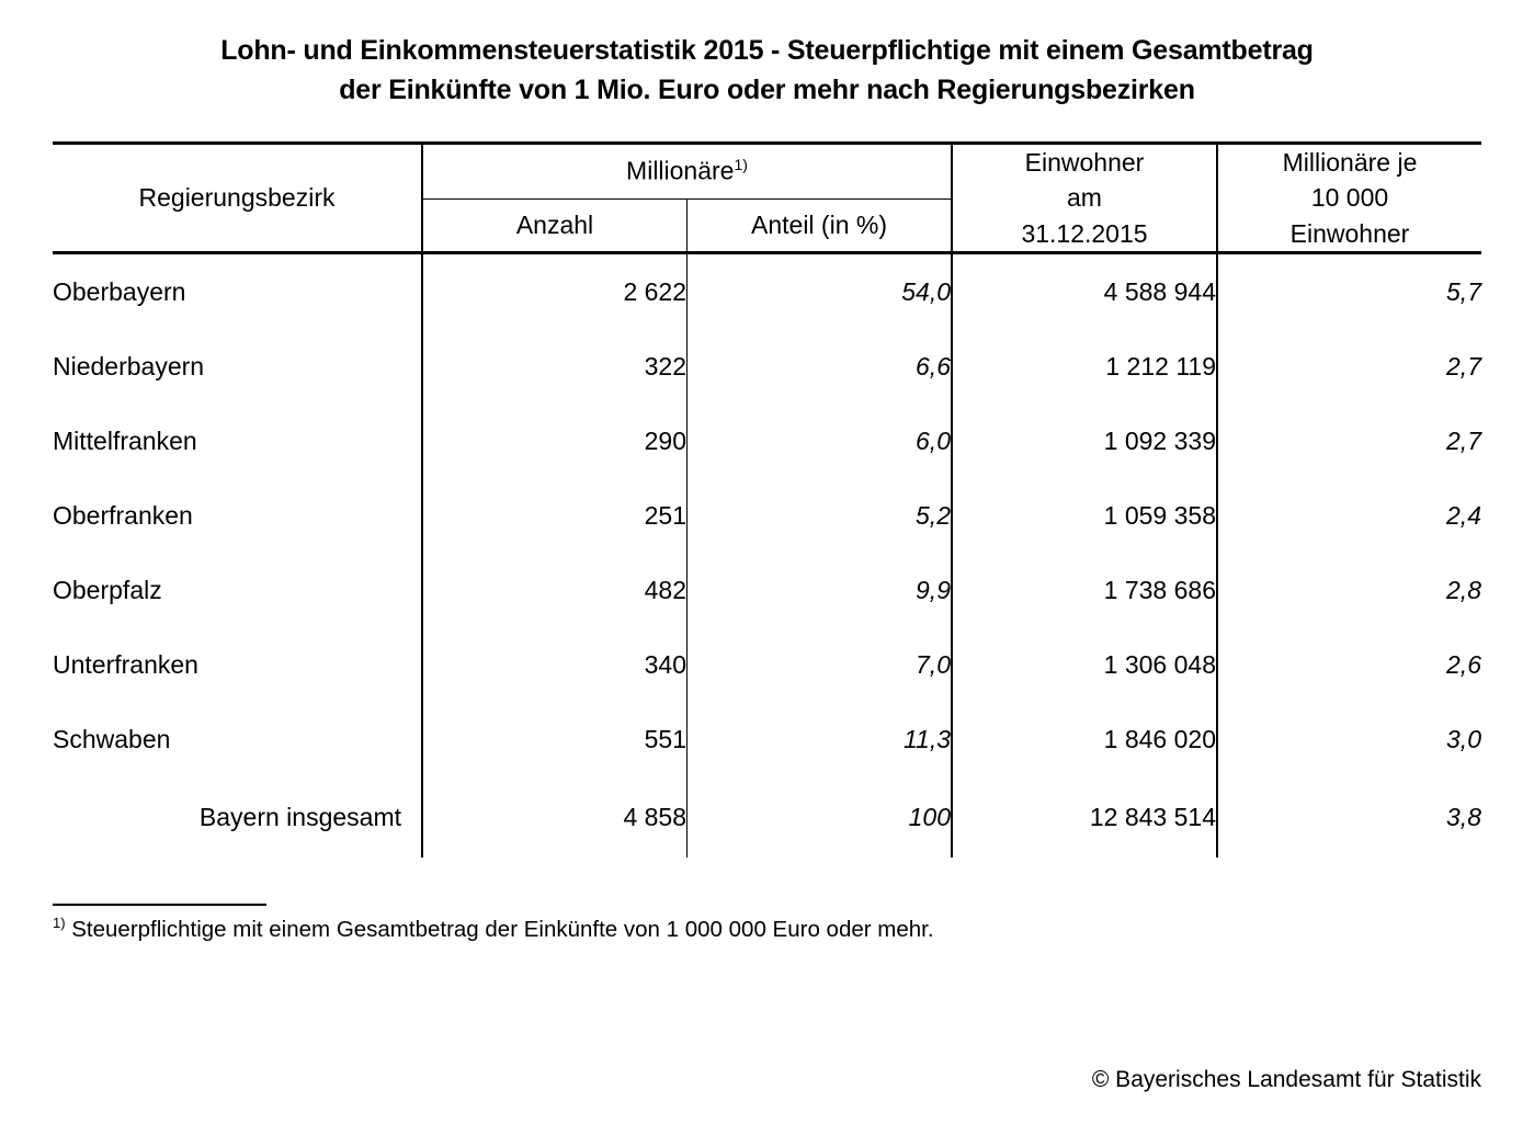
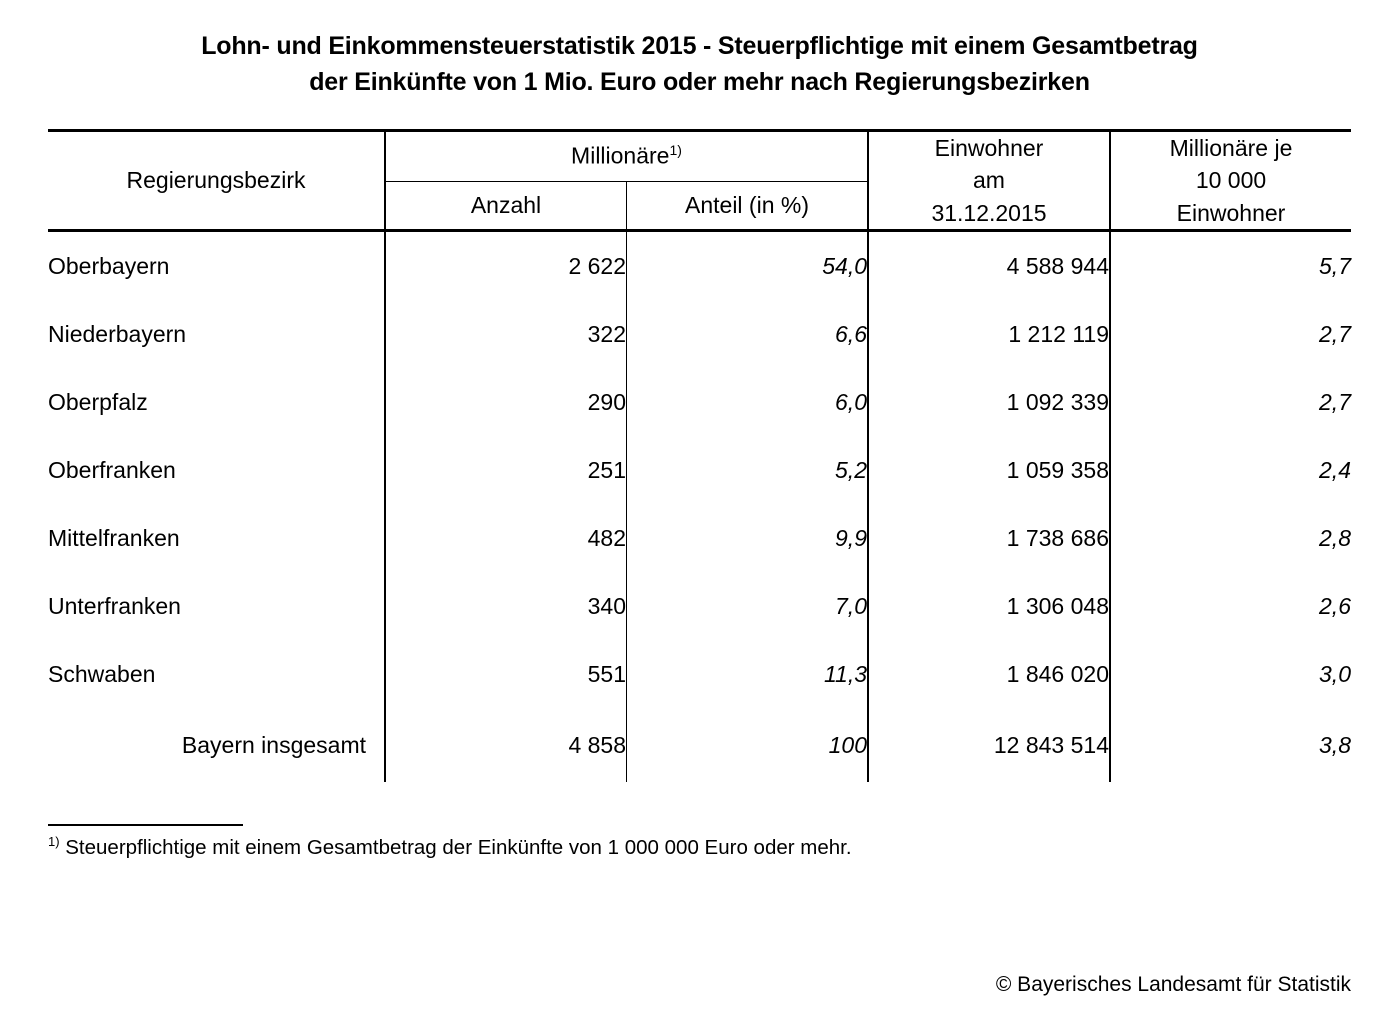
  Lohn- und Einkommensteuerstatistik 2015 - Steuerpflichtige mit einem Gesamtbetrag
  der Einkünfte von 1 Mio. Euro oder mehr nach Regierungsbezirken
  Regierungsbezirk	Millionäre1)	Einwohner am 31.12.2015	Millionäre je 10 000 Einwohner
  Anzahl	Anteil (in %)
  Oberbayern	2 622	54,0	4 588 944	5,7
  Niederbayern	322	6,6	1 212 119	2,7
- Mittelfranken	290	6,0	1 092 339	2,7
+ Oberpfalz	290	6,0	1 092 339	2,7
  Oberfranken	251	5,2	1 059 358	2,4
- Oberpfalz	482	9,9	1 738 686	2,8
+ Mittelfranken	482	9,9	1 738 686	2,8
  Unterfranken	340	7,0	1 306 048	2,6
  Schwaben	551	11,3	1 846 020	3,0
  Bayern insgesamt	4 858	100	12 843 514	3,8
  1) Steuerpflichtige mit einem Gesamtbetrag der Einkünfte von 1 000 000 Euro oder mehr.
  © Bayerisches Landesamt für Statistik
